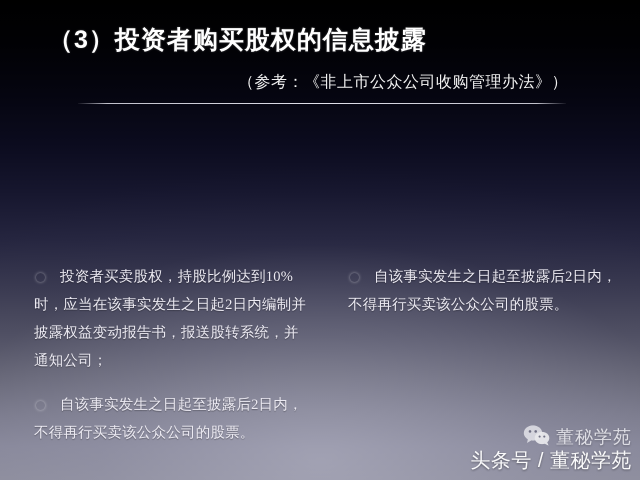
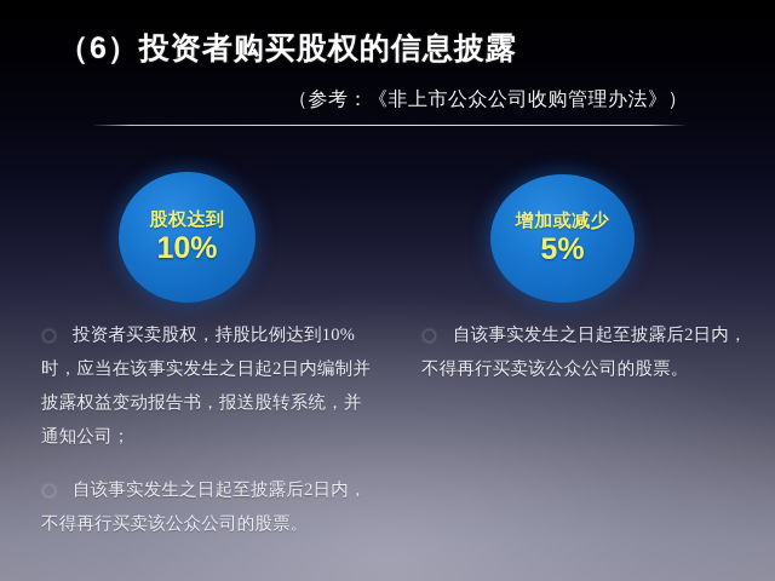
- （3）投资者购买股权的信息披露
+ （6）投资者购买股权的信息披露
  （参考：《非上市公众公司收购管理办法》）
+ 股权达到
+ 10%
+ 增加或减少
+ 5%
  投资者买卖股权，持股比例达到10%时，应当在该事实发生之日起2日内编制并披露权益变动报告书，报送股转系统，并通知公司；
  自该事实发生之日起至披露后2日内，不得再行买卖该公众公司的股票。
  自该事实发生之日起至披露后2日内，不得再行买卖该公众公司的股票。
- 董秘学苑
- 头条号 / 董秘学苑
